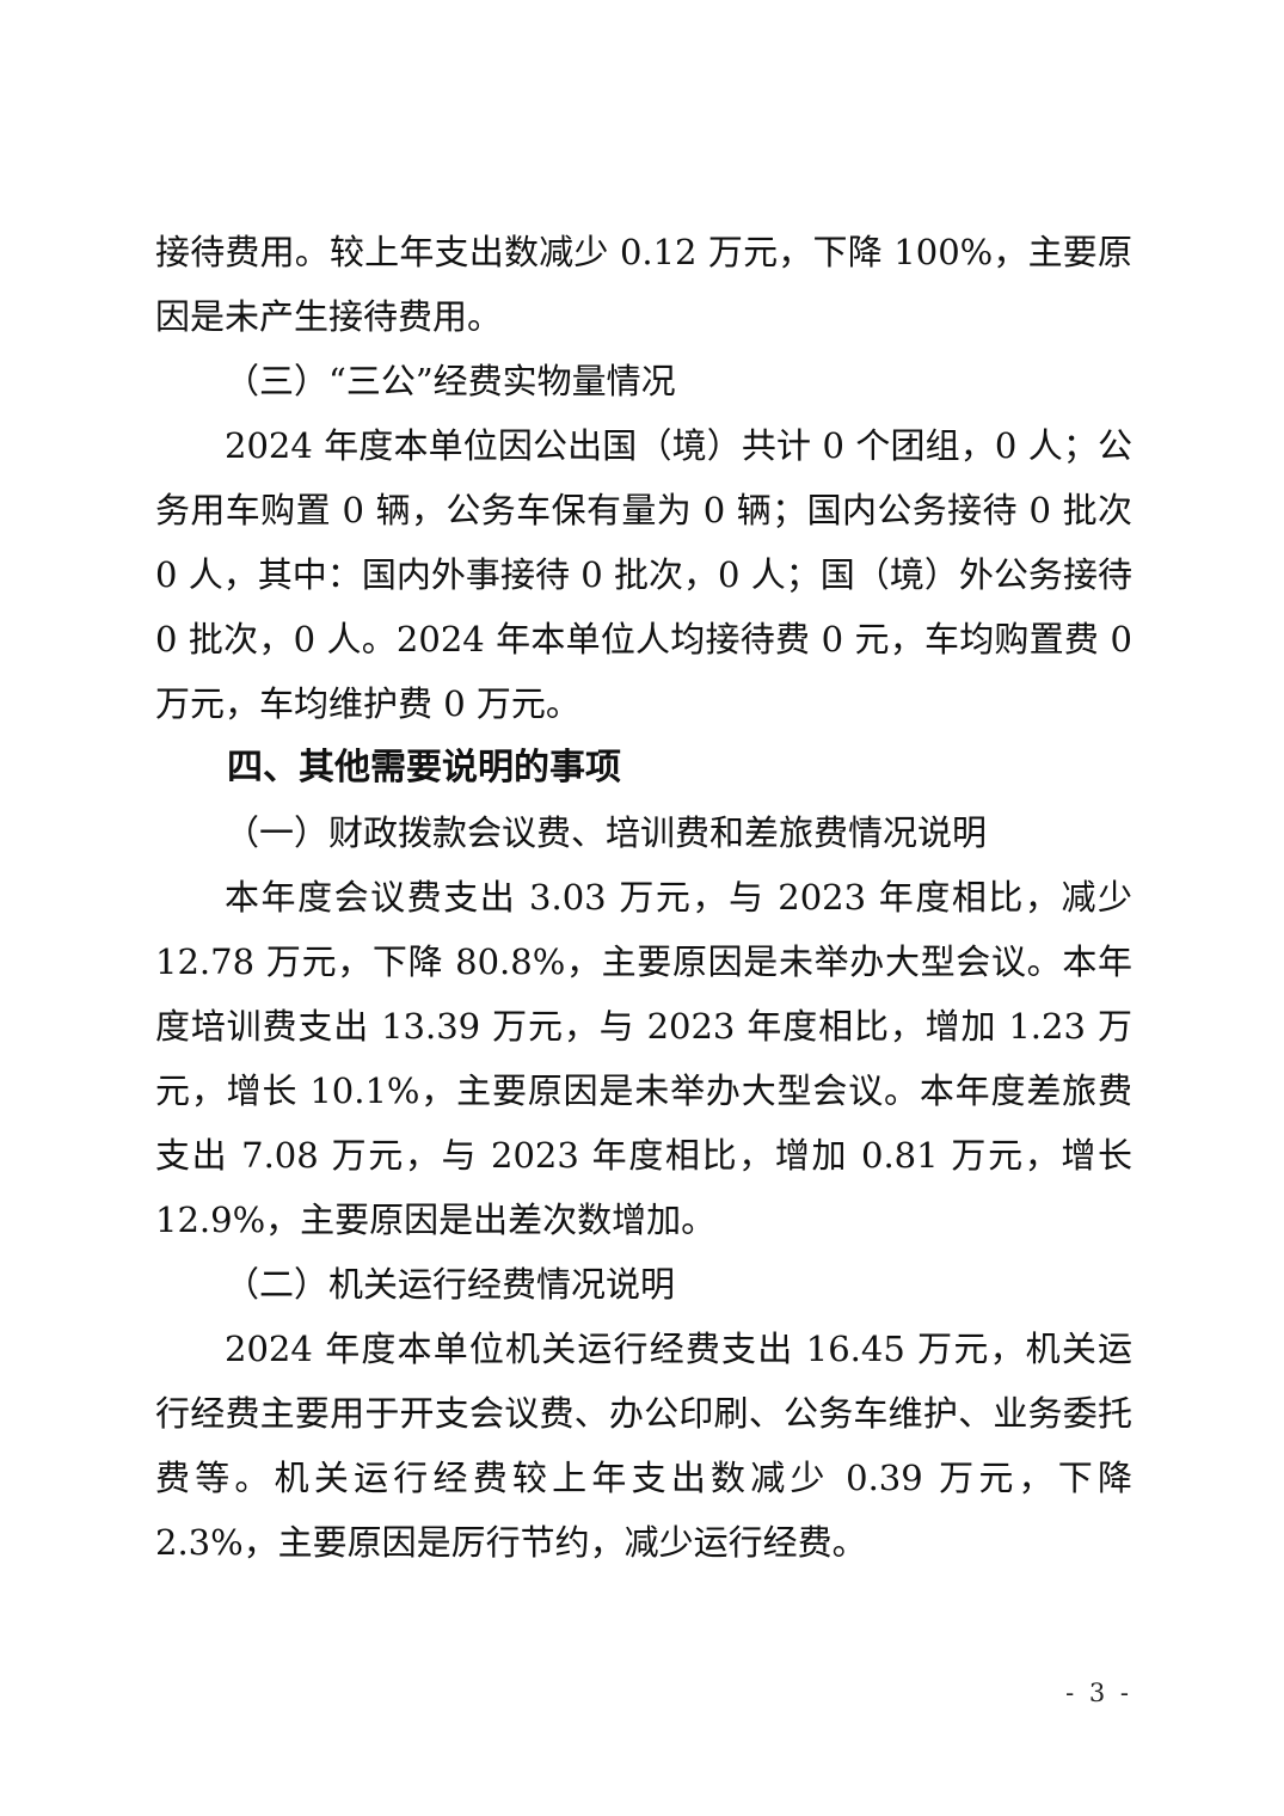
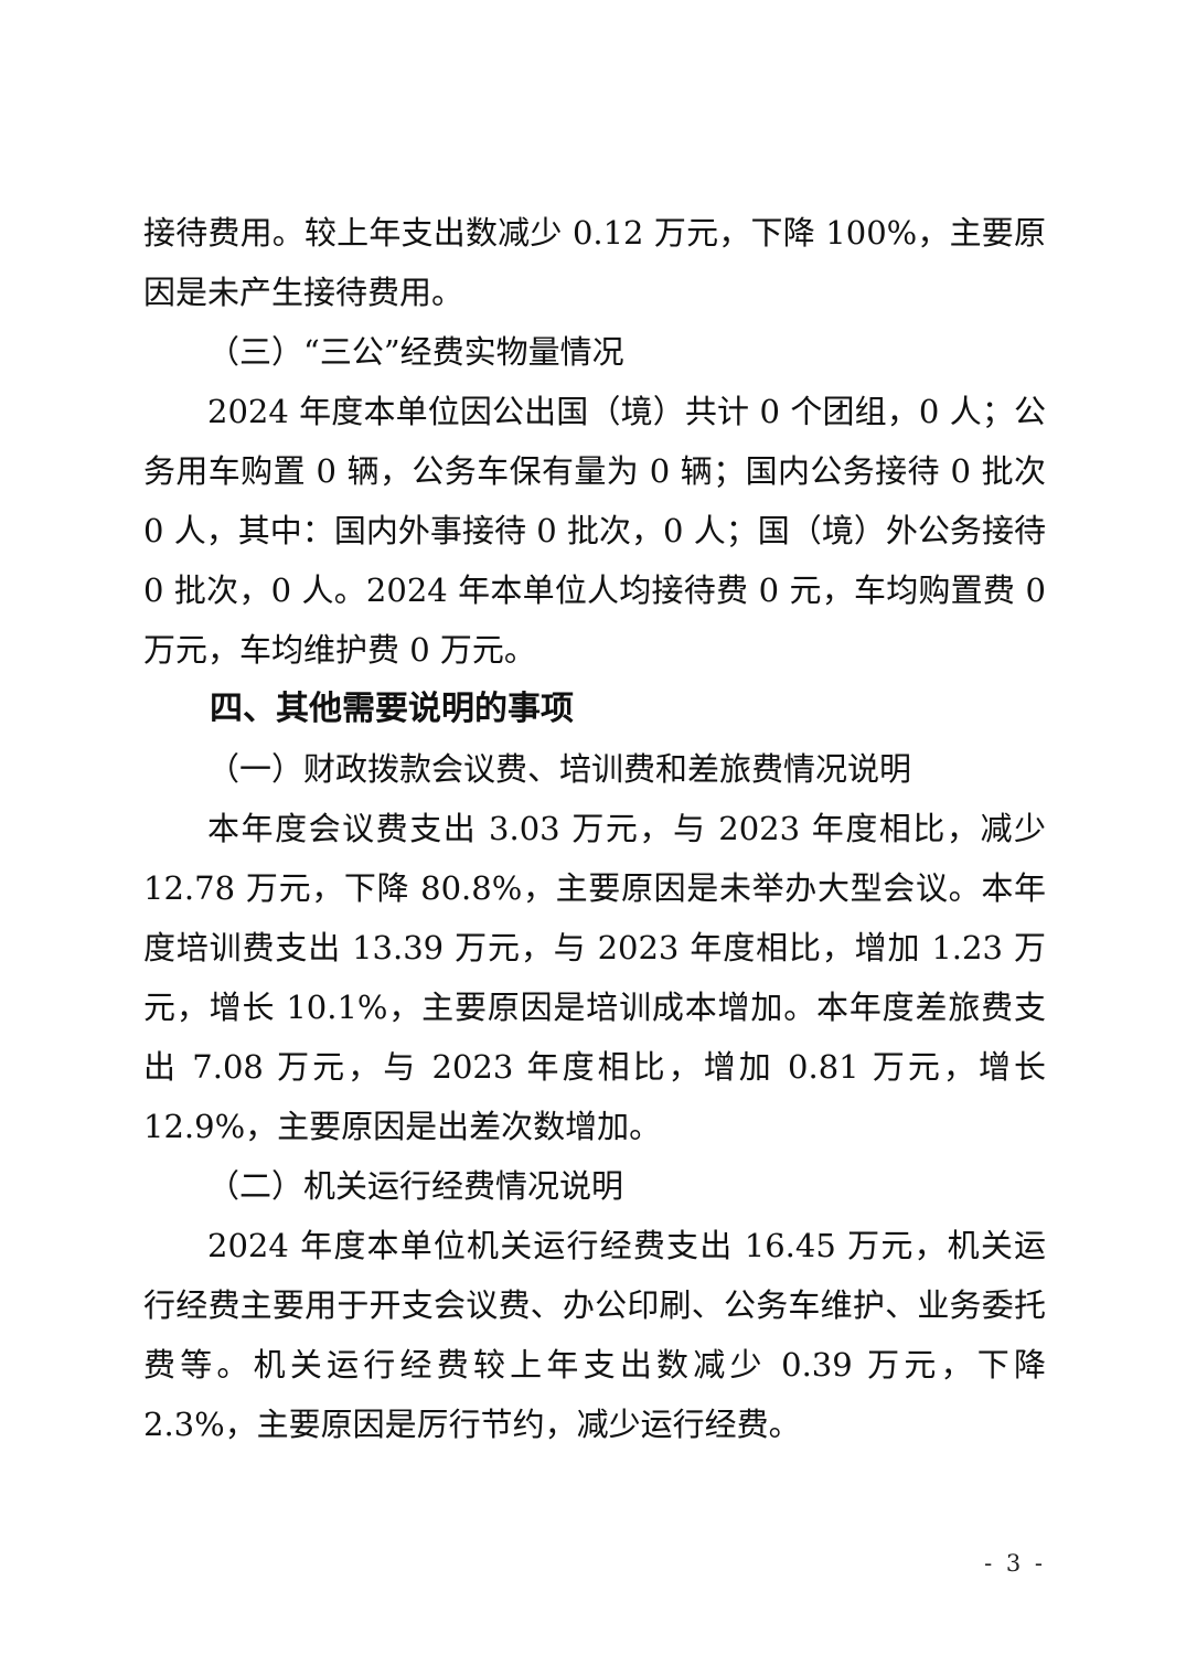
  接待费用。较上年支出数减少 0.12 万元，下降 100%，主要原因是未产生接待费用。
  （三）“三公”经费实物量情况
  2024 年度本单位因公出国（境）共计 0 个团组，0 人；公务用车购置 0 辆，公务车保有量为 0 辆；国内公务接待 0 批次 0 人，其中：国内外事接待 0 批次，0 人；国（境）外公务接待 0 批次，0 人。2024 年本单位人均接待费 0 元，车均购置费 0 万元，车均维护费 0 万元。
  四、其他需要说明的事项
  （一）财政拨款会议费、培训费和差旅费情况说明
- 本年度会议费支出 3.03 万元，与 2023 年度相比，减少 12.78 万元，下降 80.8%，主要原因是未举办大型会议。本年度培训费支出 13.39 万元，与 2023 年度相比，增加 1.23 万元，增长 10.1%，主要原因是未举办大型会议。本年度差旅费支出 7.08 万元，与 2023 年度相比，增加 0.81 万元，增长 12.9%，主要原因是出差次数增加。
+ 本年度会议费支出 3.03 万元，与 2023 年度相比，减少 12.78 万元，下降 80.8%，主要原因是未举办大型会议。本年度培训费支出 13.39 万元，与 2023 年度相比，增加 1.23 万元，增长 10.1%，主要原因是培训成本增加。本年度差旅费支出 7.08 万元，与 2023 年度相比，增加 0.81 万元，增长 12.9%，主要原因是出差次数增加。
  （二）机关运行经费情况说明
  2024 年度本单位机关运行经费支出 16.45 万元，机关运行经费主要用于开支会议费、办公印刷、公务车维护、业务委托费等。机关运行经费较上年支出数减少 0.39 万元，下降 2.3%，主要原因是厉行节约，减少运行经费。
  - 3 -
